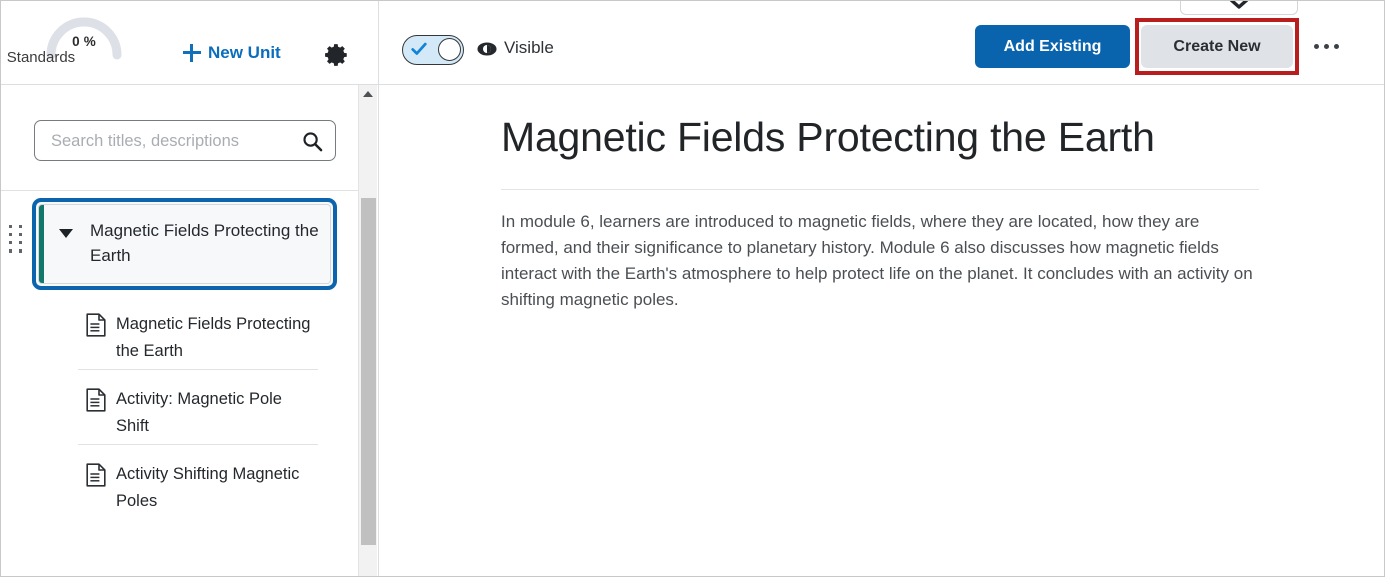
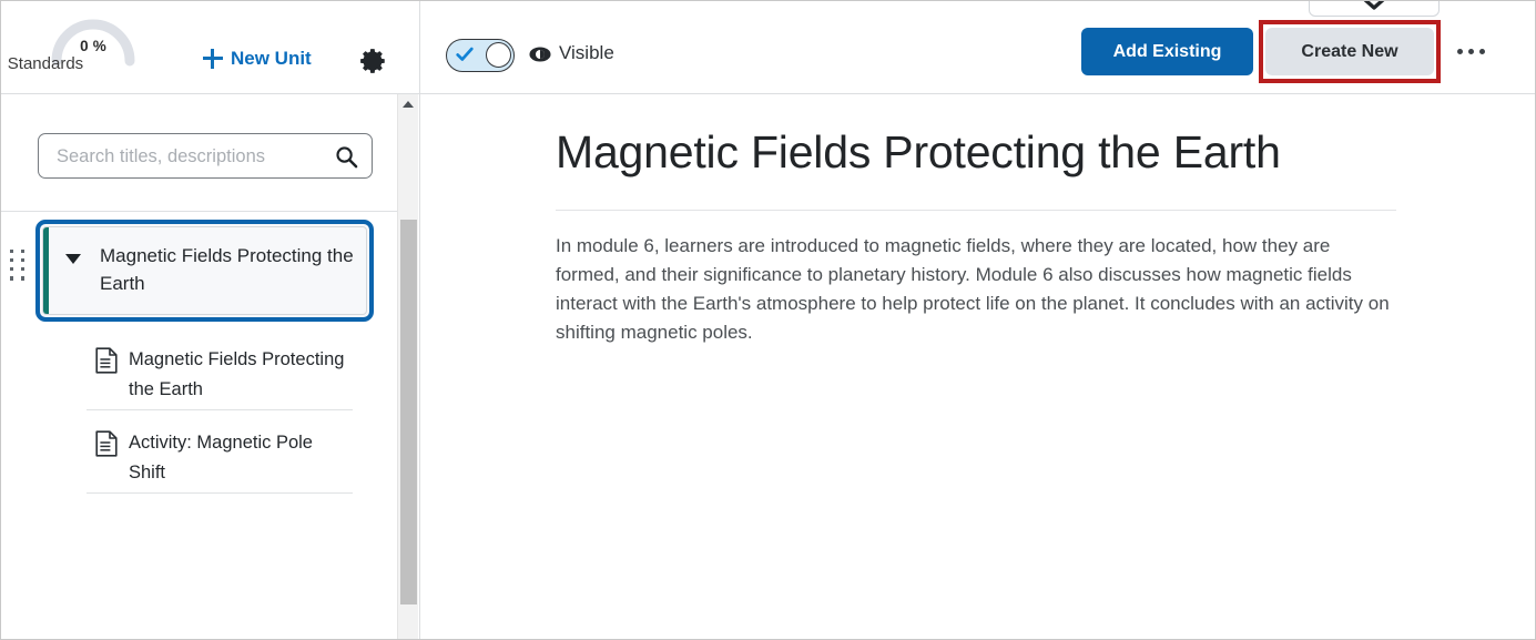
  0 %
  Standards
  New Unit
  Visible
  Add Existing
  Create New
  Search titles, descriptions
  Magnetic Fields Protecting the Earth
  Magnetic Fields Protecting the Earth
  Activity: Magnetic Pole Shift
- Activity Shifting Magnetic Poles
  Magnetic Fields Protecting the Earth
  In module 6, learners are introduced to magnetic fields, where they are located, how they are formed, and their significance to planetary history. Module 6 also discusses how magnetic fields interact with the Earth's atmosphere to help protect life on the planet. It concludes with an activity on shifting magnetic poles.
